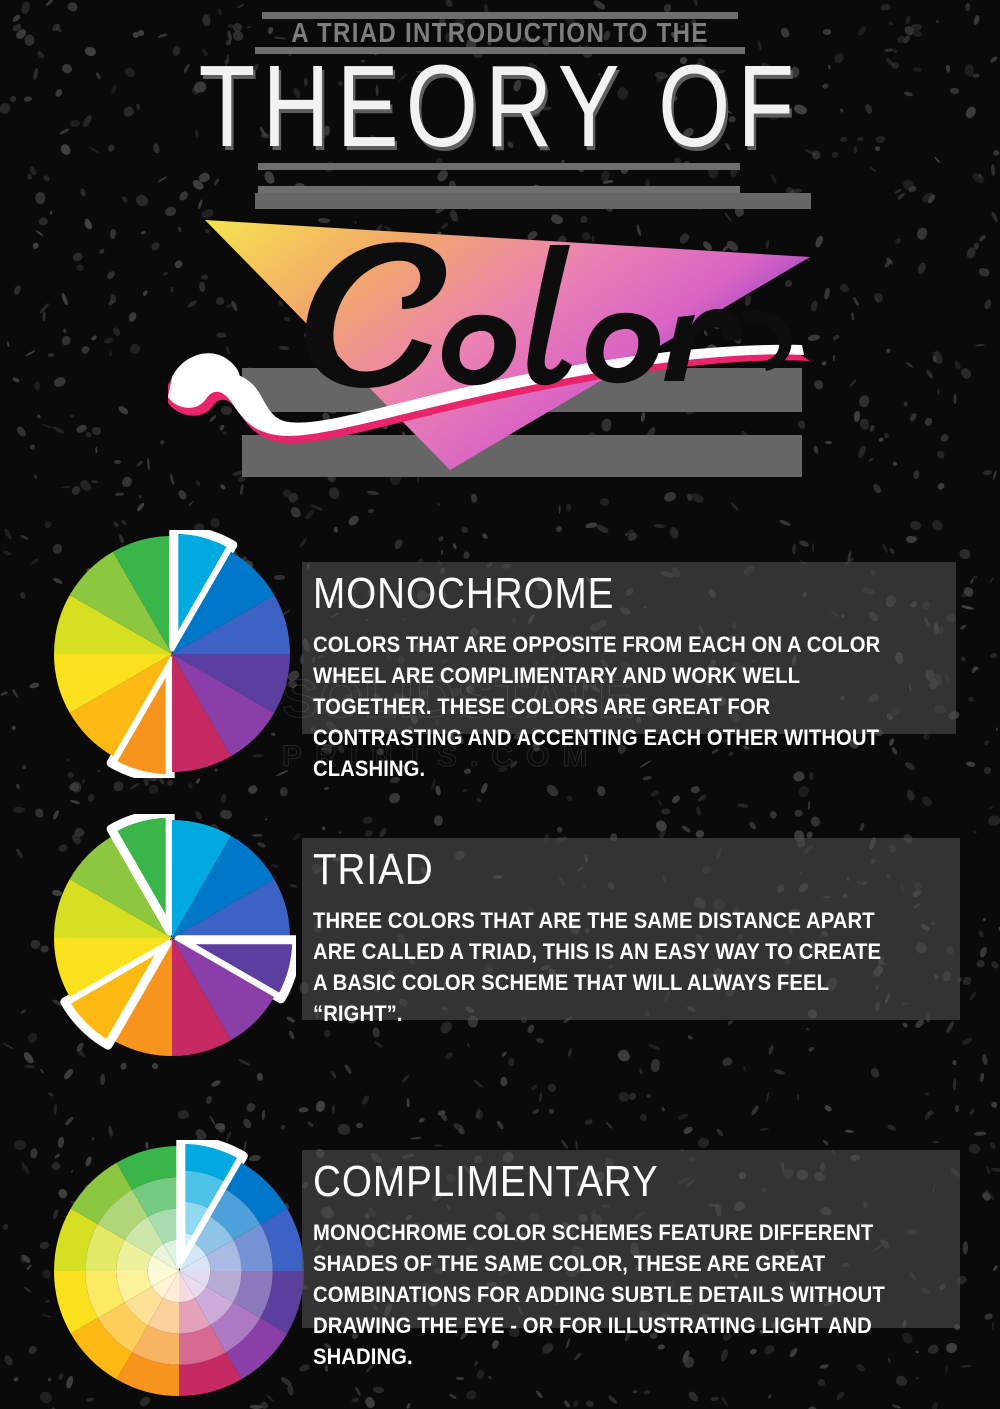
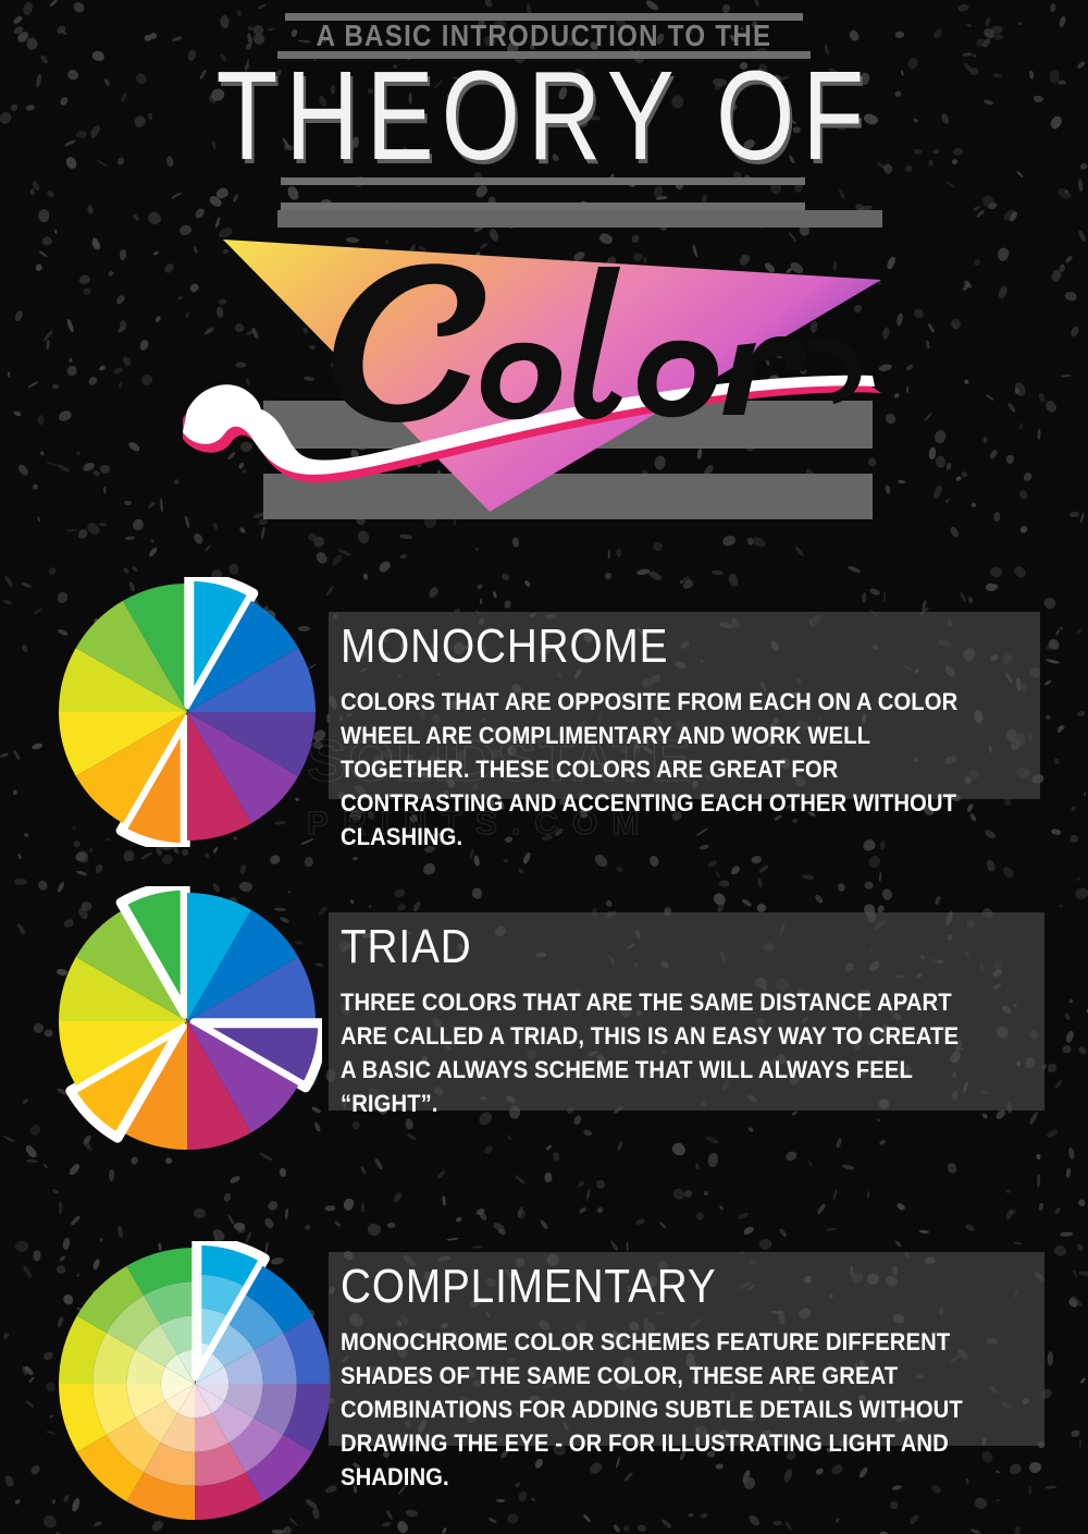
- A TRIAD INTRODUCTION TO THE
+ A BASIC INTRODUCTION TO THE
  THEORY OF
  MONOCHROME
  COLORS THAT ARE OPPOSITE FROM EACH ON A COLOR WHEEL ARE COMPLIMENTARY AND WORK WELL TOGETHER. THESE COLORS ARE GREAT FOR CONTRASTING AND ACCENTING EACH OTHER WITHOUT CLASHING.
  SOLIDSTATE
  PRINTS.COM
  TRIAD
- THREE COLORS THAT ARE THE SAME DISTANCE APART ARE CALLED A TRIAD, THIS IS AN EASY WAY TO CREATE A BASIC COLOR SCHEME THAT WILL ALWAYS FEEL “RIGHT”.
+ THREE COLORS THAT ARE THE SAME DISTANCE APART ARE CALLED A TRIAD, THIS IS AN EASY WAY TO CREATE A BASIC ALWAYS SCHEME THAT WILL ALWAYS FEEL “RIGHT”.
  COMPLIMENTARY
  MONOCHROME COLOR SCHEMES FEATURE DIFFERENT SHADES OF THE SAME COLOR, THESE ARE GREAT COMBINATIONS FOR ADDING SUBTLE DETAILS WITHOUT DRAWING THE EYE - OR FOR ILLUSTRATING LIGHT AND SHADING.
